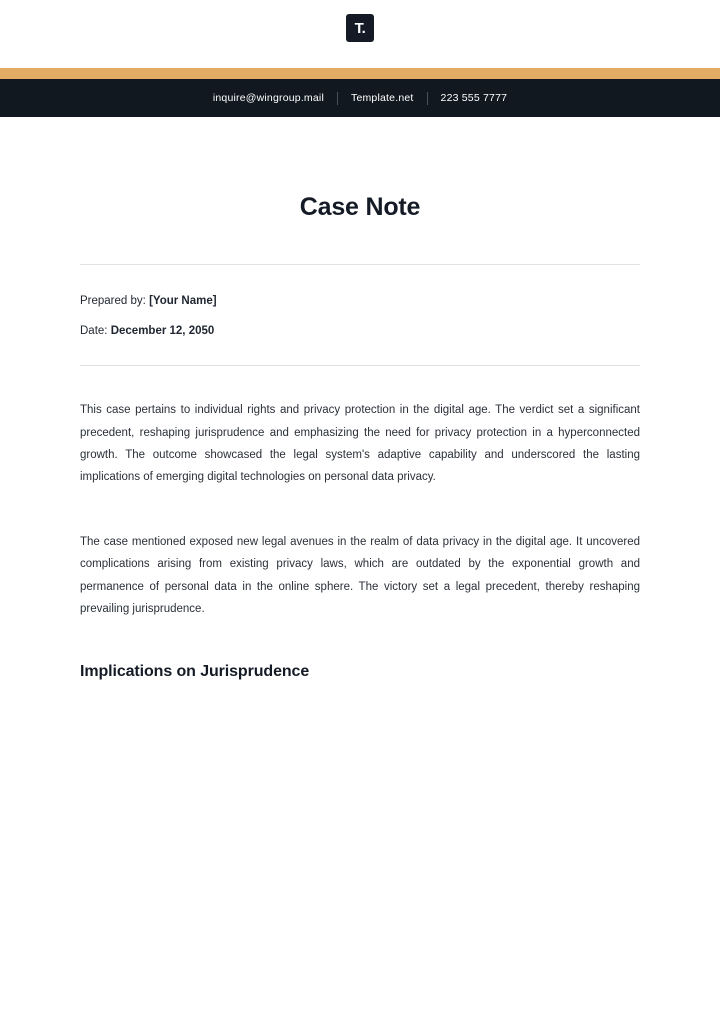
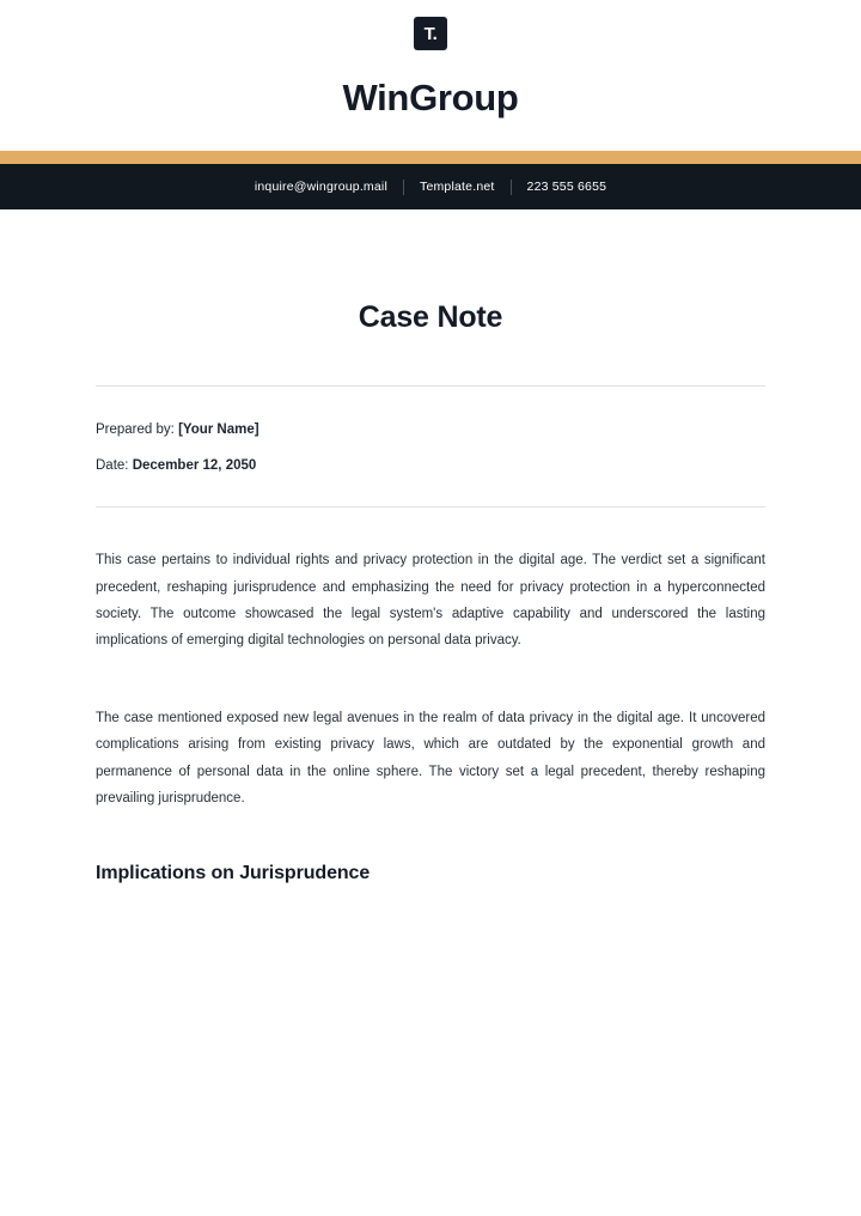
  T.
+ WinGroup
  inquire@wingroup.mail
  Template.net
- 223 555 7777
+ 223 555 6655
  Case Note
  Prepared by: [Your Name]
  Date: December 12, 2050
- This case pertains to individual rights and privacy protection in the digital age. The verdict set a significant precedent, reshaping jurisprudence and emphasizing the need for privacy protection in a hyperconnected growth. The outcome showcased the legal system's adaptive capability and underscored the lasting implications of emerging digital technologies on personal data privacy.
+ This case pertains to individual rights and privacy protection in the digital age. The verdict set a significant precedent, reshaping jurisprudence and emphasizing the need for privacy protection in a hyperconnected society. The outcome showcased the legal system's adaptive capability and underscored the lasting implications of emerging digital technologies on personal data privacy.
  The case mentioned exposed new legal avenues in the realm of data privacy in the digital age. It uncovered complications arising from existing privacy laws, which are outdated by the exponential growth and permanence of personal data in the online sphere. The victory set a legal precedent, thereby reshaping prevailing jurisprudence.
  Implications on Jurisprudence
